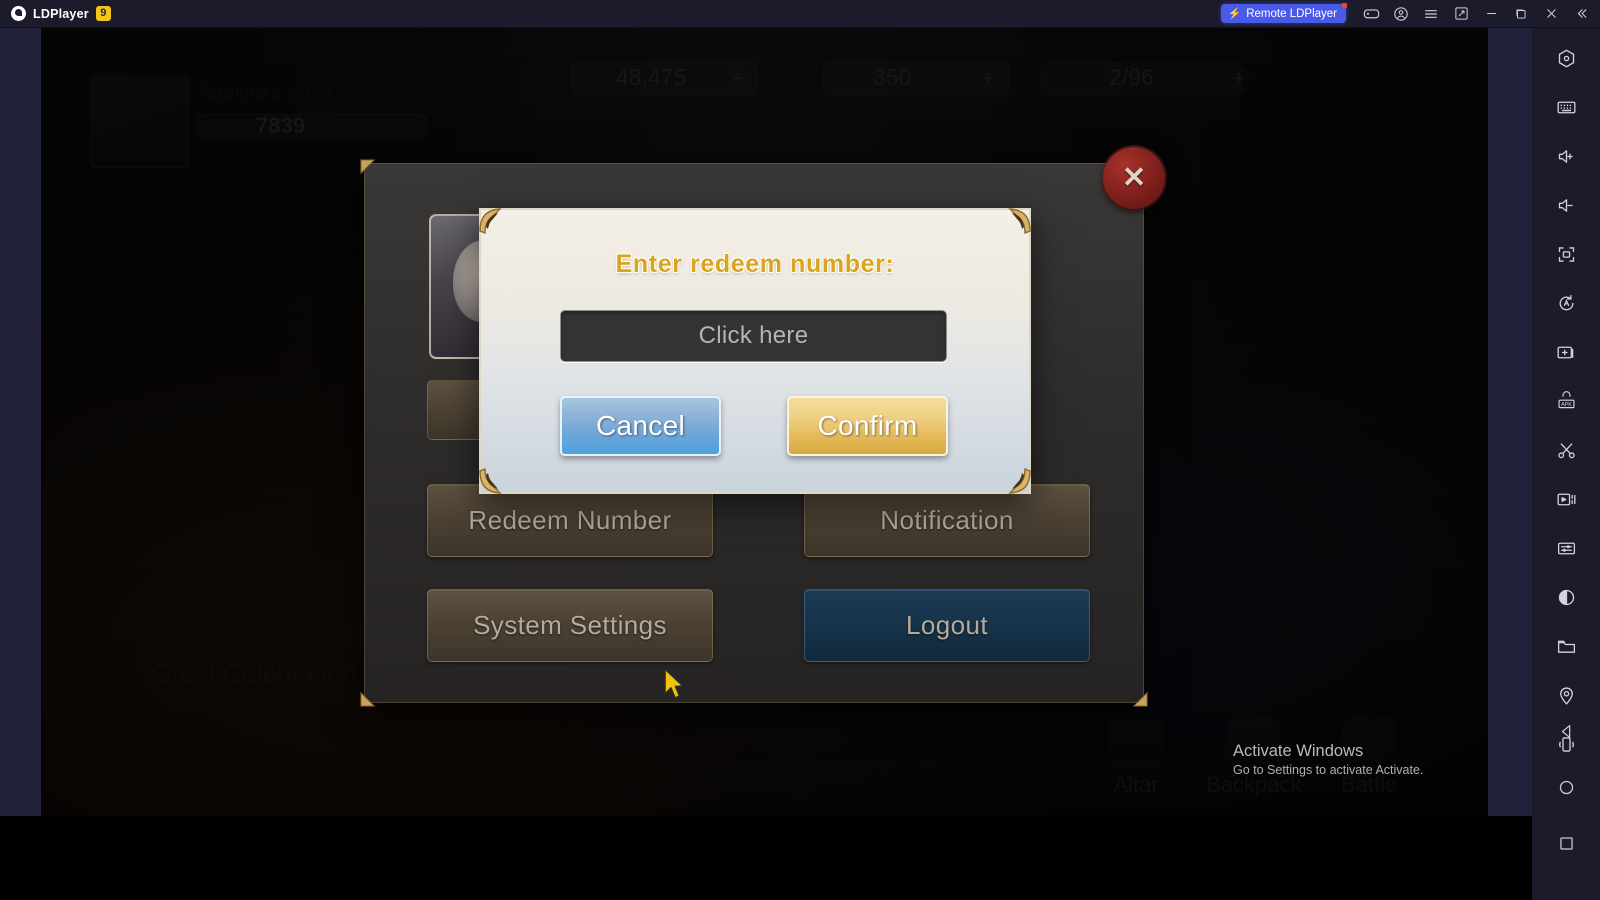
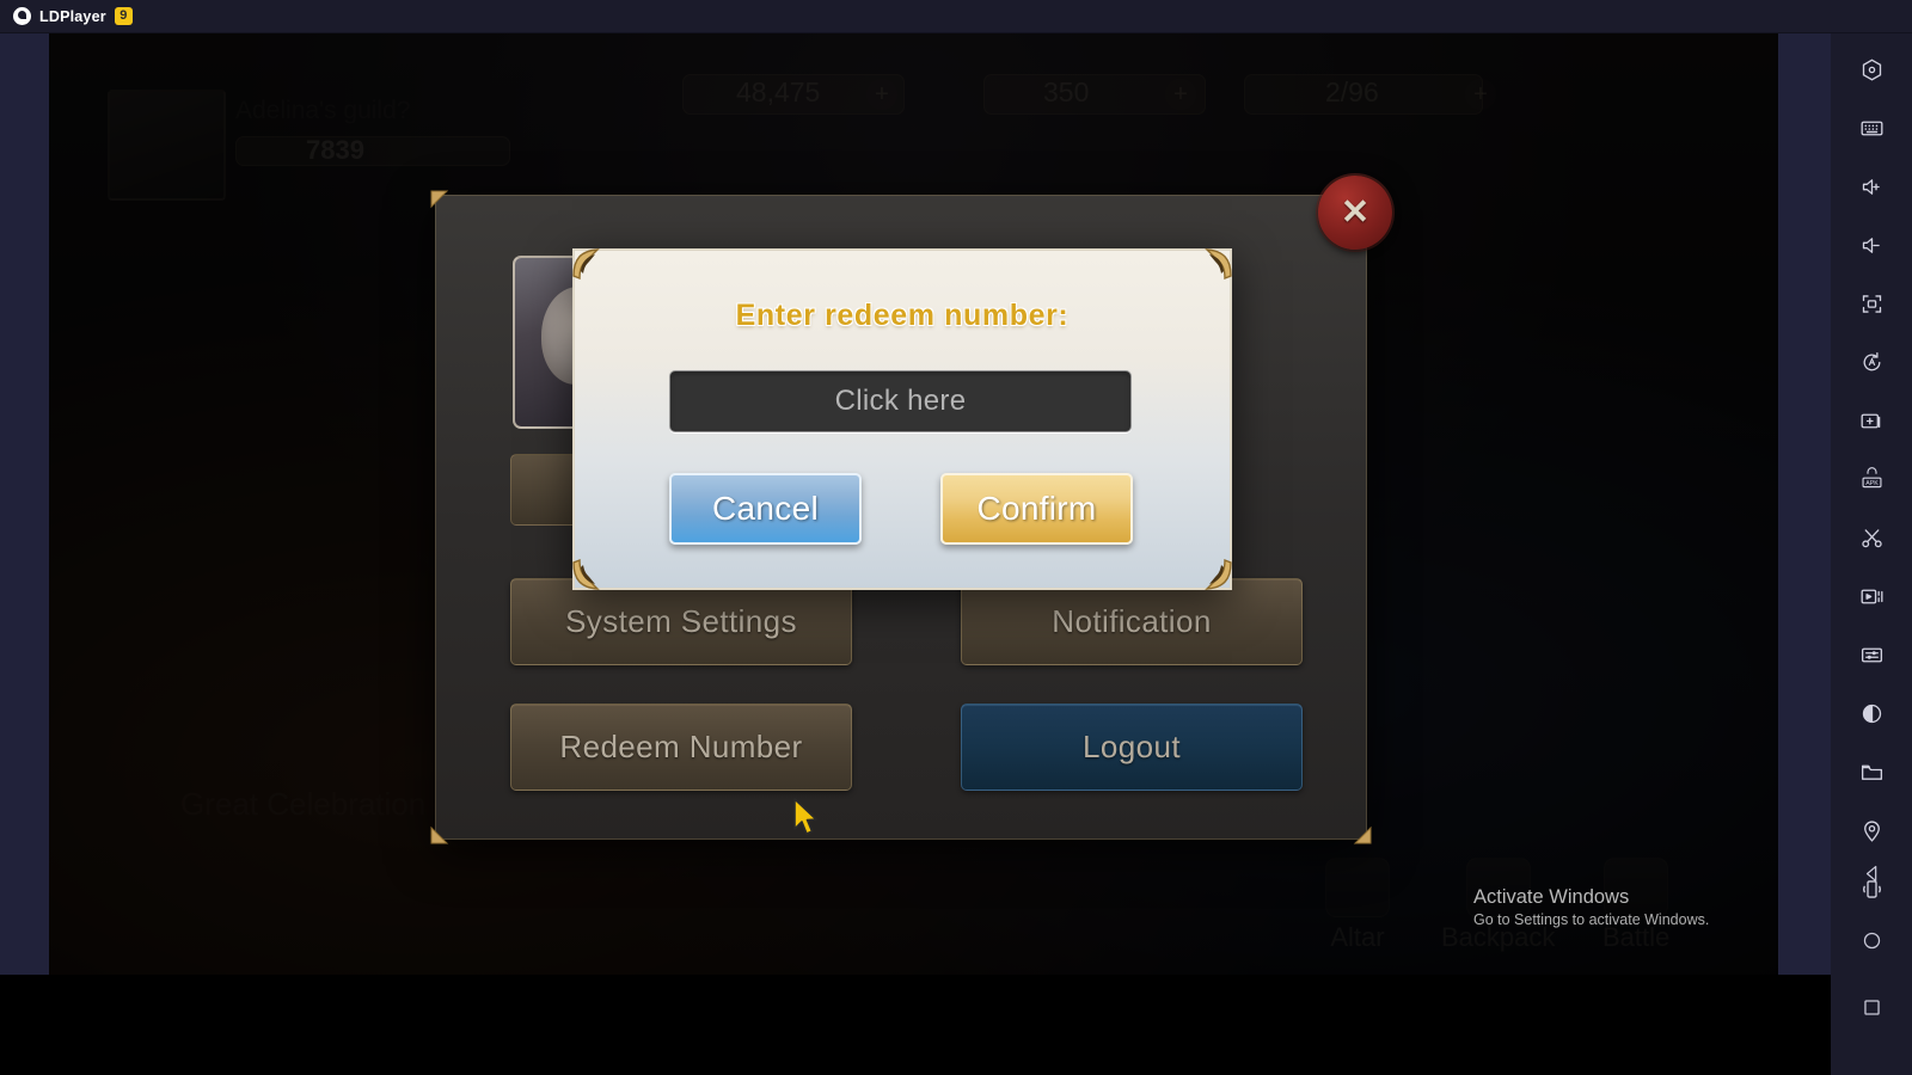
  LDPlayer
  9
- ⚡
- Remote LDPlayer
  Backpack
  Battle
  ✕
- Redeem Number
+ System Settings
  Notification
- System Settings
+ Redeem Number
  Logout
  Enter redeem number:
  Click here
  Cancel
  Confirm
  Activate Windows
- Go to Settings to activate Activate.
+ Go to Settings to activate Windows.
